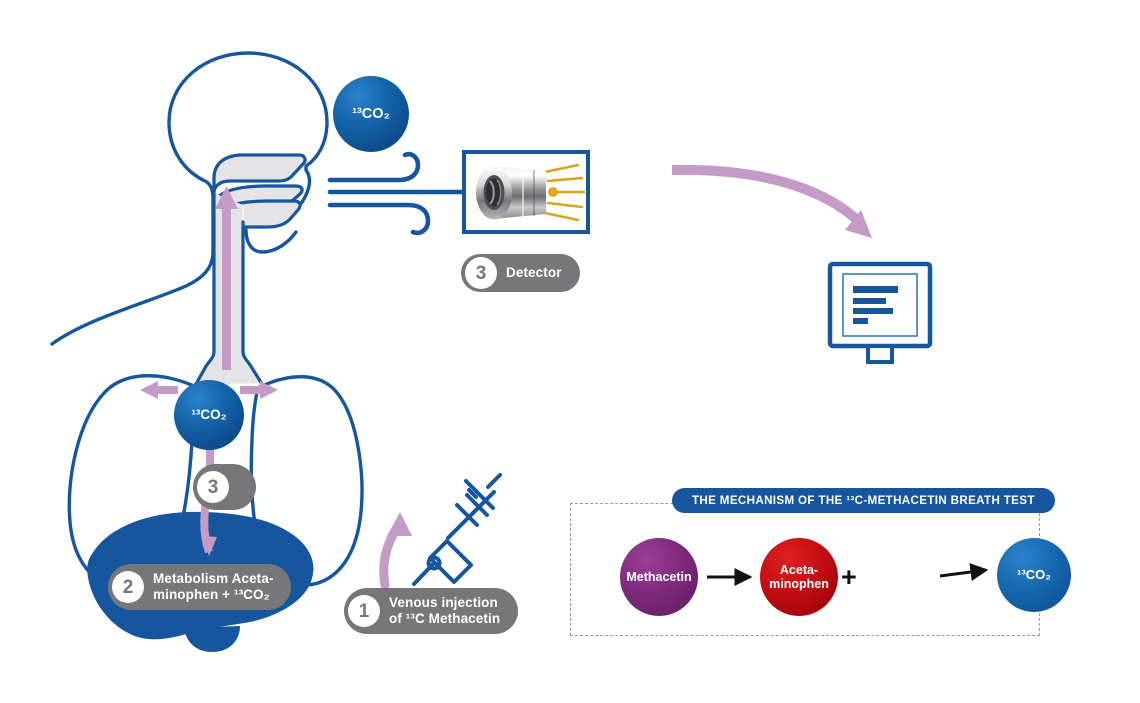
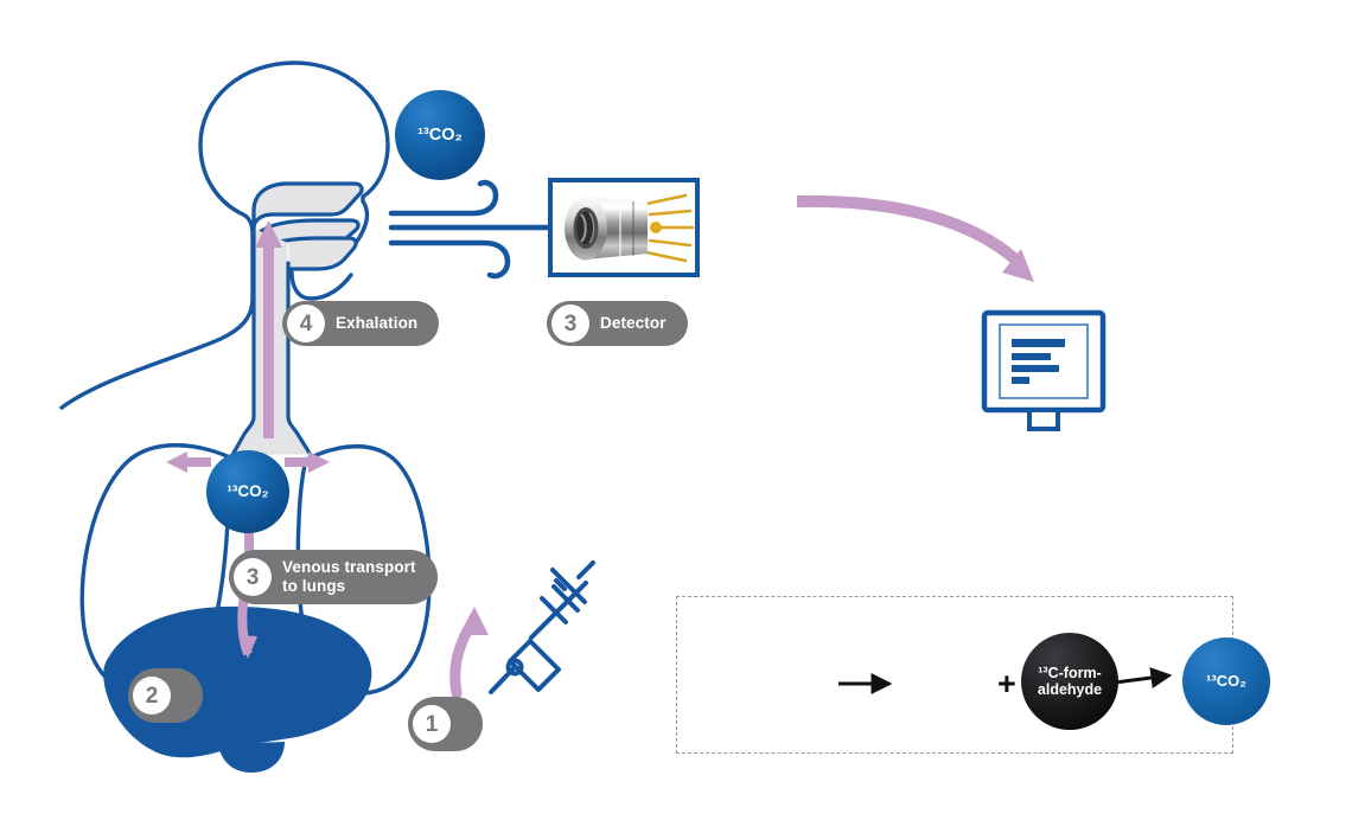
  ¹³CO₂
  ¹³CO₂
+ 4
+ Exhalation
  3
  Detector
  3
+ Venous transport
+ to lungs
  2
- Metabolism Aceta-
- minophen + ¹³CO₂
  1
- Venous injection
- of ¹³C Methacetin
- THE MECHANISM OF THE ¹³C-METHACETIN BREATH TEST
- Methacetin
- Aceta-
- minophen
  +
+ ¹³C-form-
+ aldehyde
  ¹³CO₂
